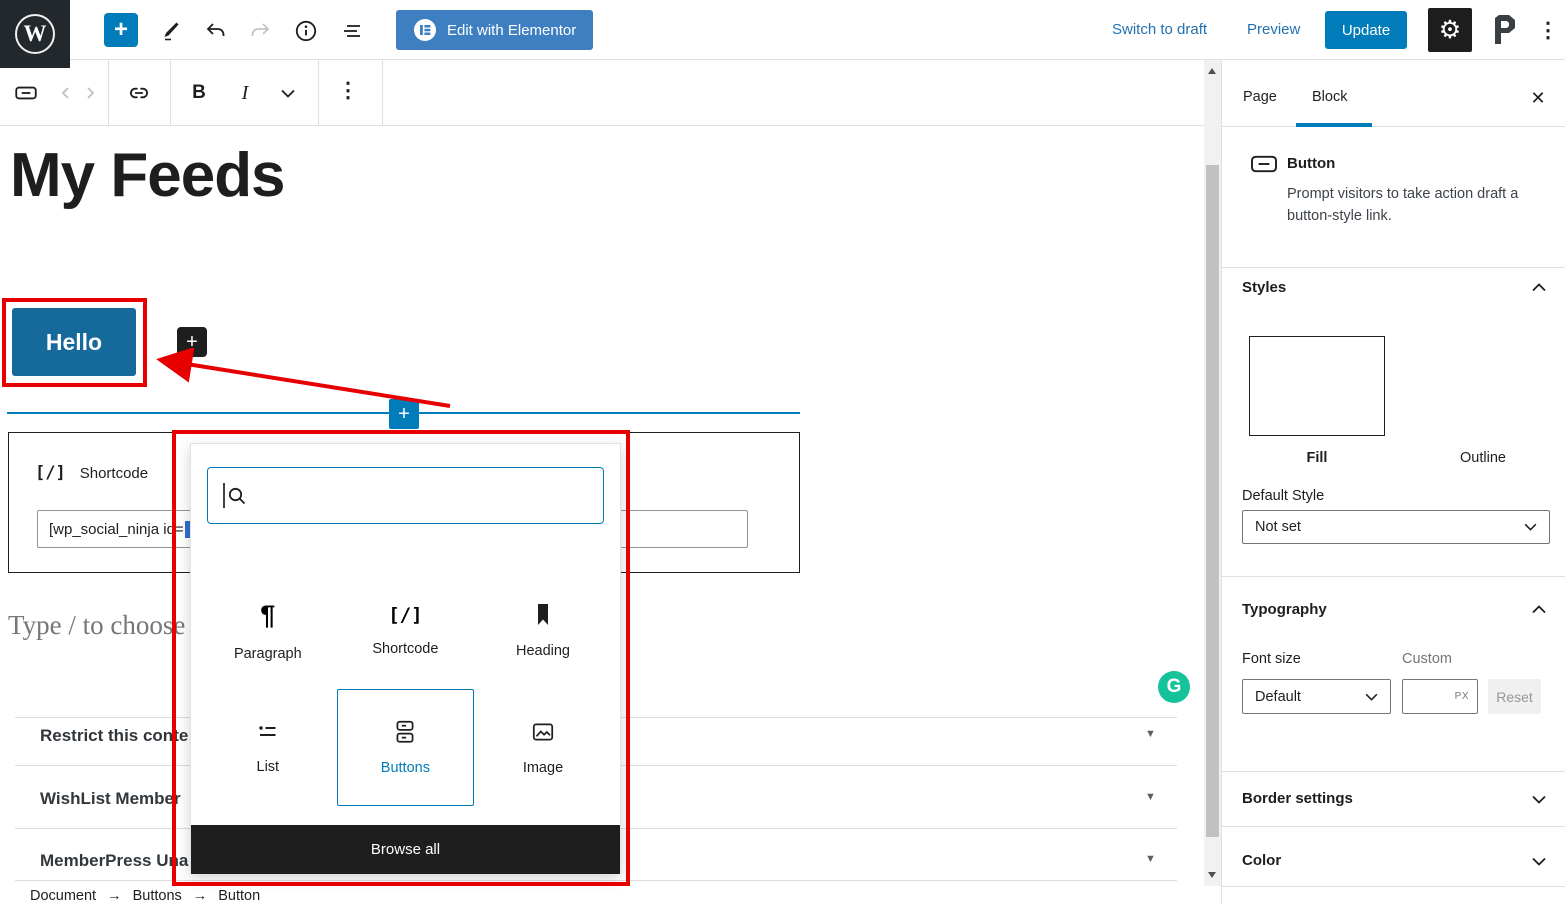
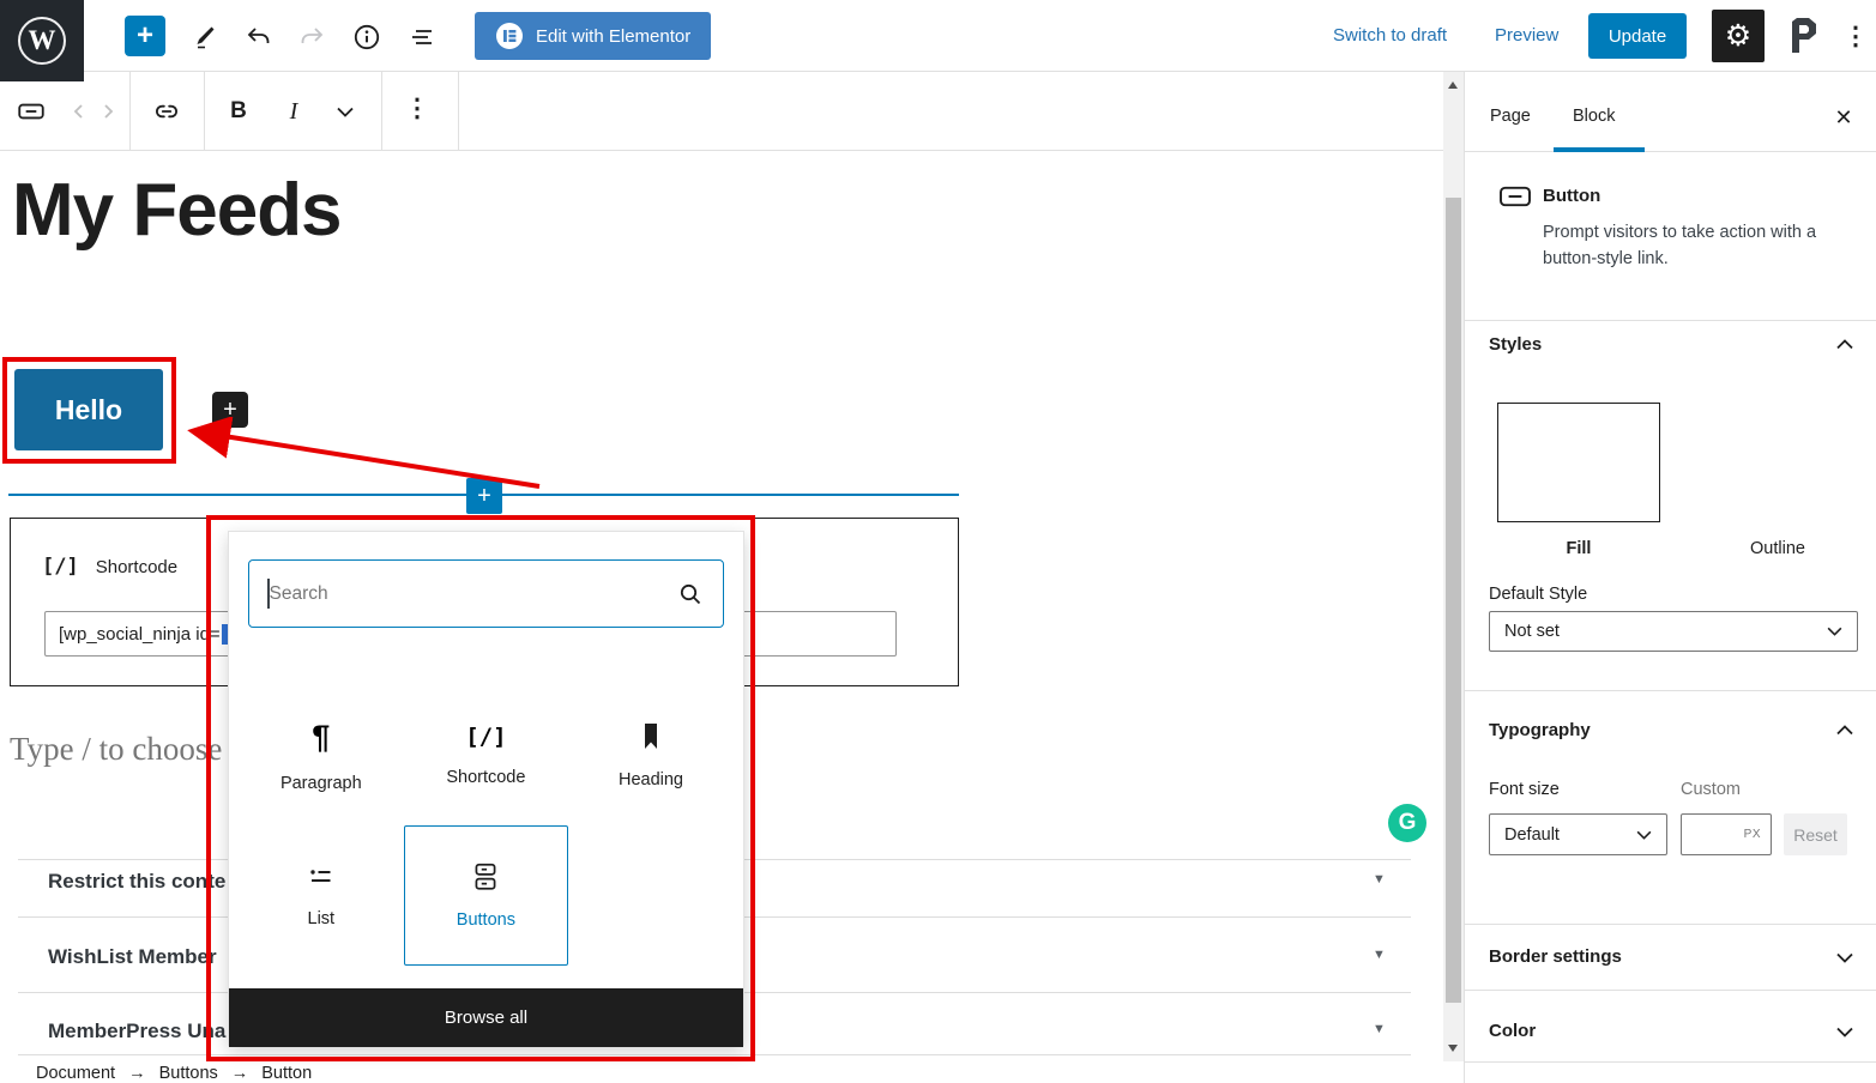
  +
  Edit with Elementor
  Switch to draft
  Preview
  Update
  ⚙
  ⋮
  W
  B
  I
  ⋮
  My Feeds
  Hello
  +
  +
  [/]
  Shortcode
  [wp_social_ninja id=
  Type / to choose
  Restrict this conte
  ▼
  WishList Member
  ▼
  MemberPress Una
  ▼
  G
  Document
  →
  Buttons
  →
  Button
+ Search
  ¶
  Paragraph
  [/]
  Shortcode
  Heading
  List
  Buttons
- Image
  Browse all
  Page
  Block
  ✕
  Button
- Prompt visitors to take action draft a button-style link.
+ Prompt visitors to take action with a button-style link.
  Styles
  Fill
  Outline
  Default Style
  Not set
  Typography
  Font size
  Custom
  Default
  PX
  Reset
  Border settings
  Color
